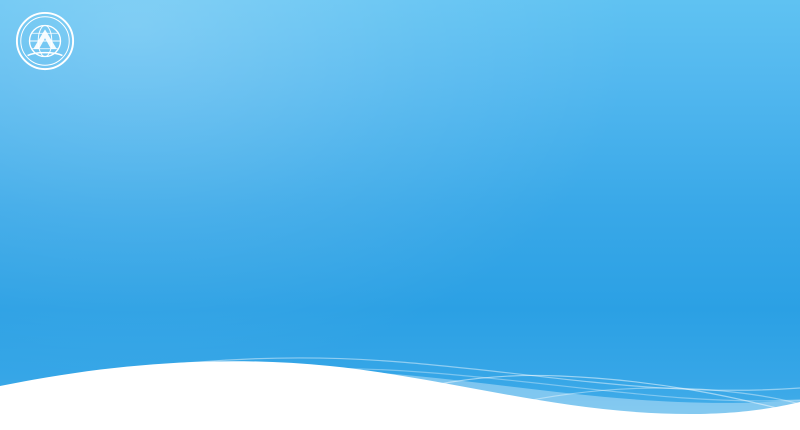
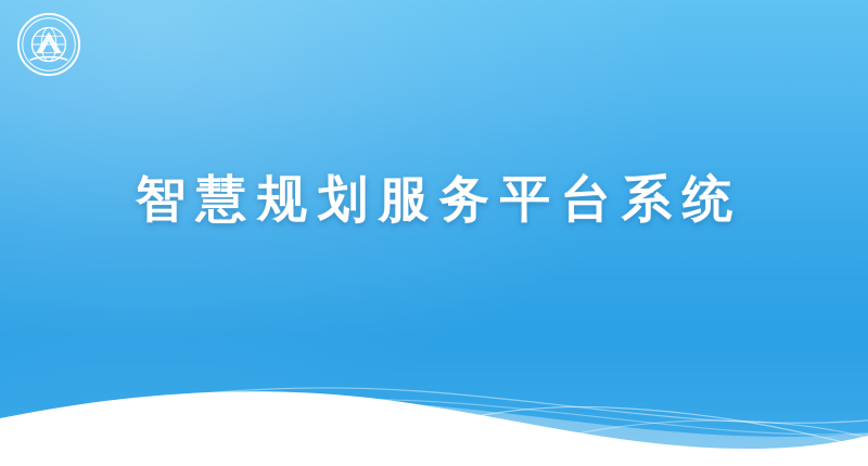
+ 智慧规划服务平台系统
